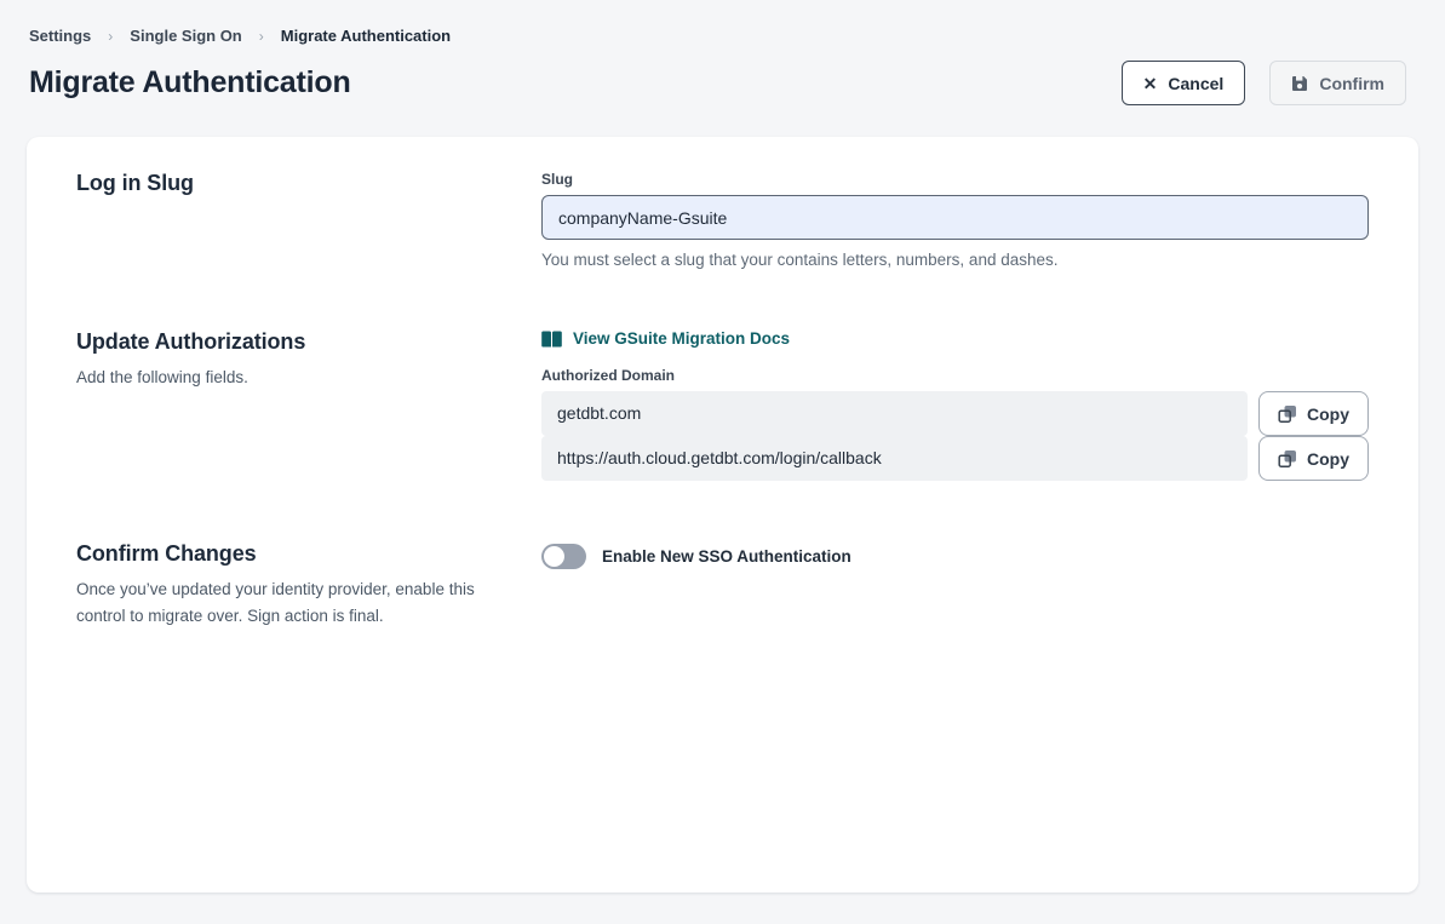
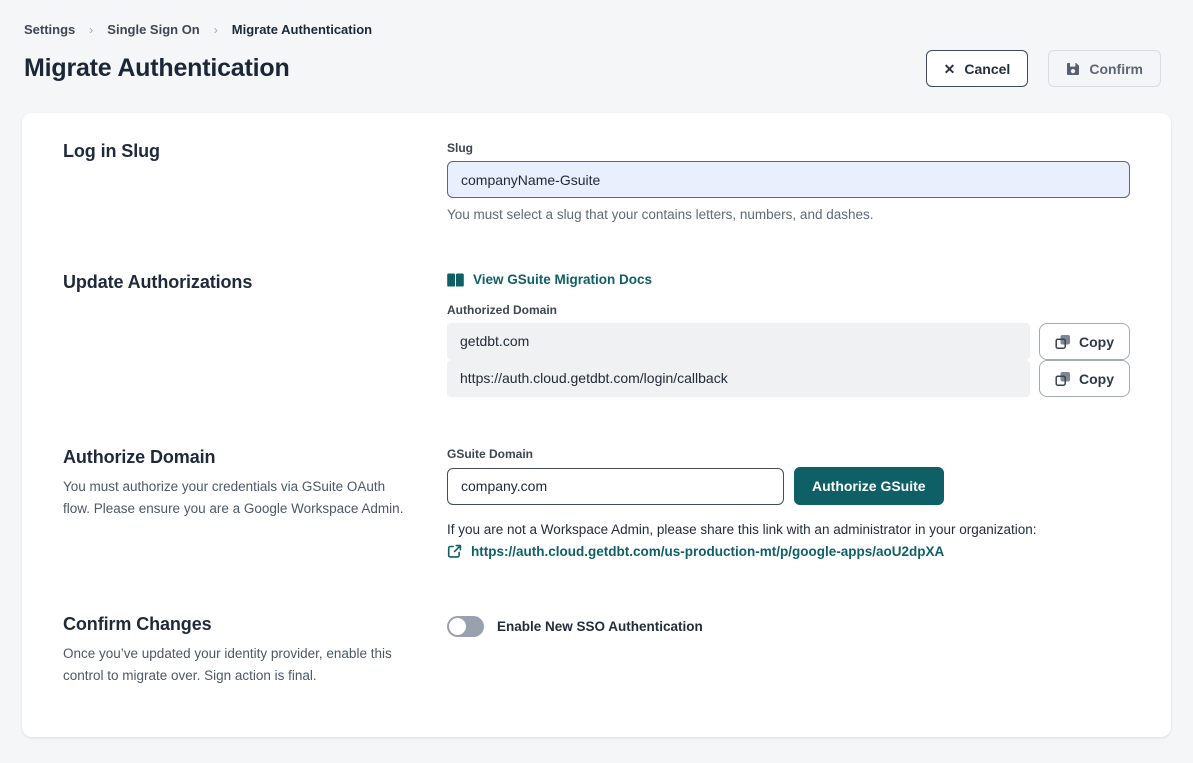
  Settings
  ›
  Single Sign On
  ›
  Migrate Authentication
  Migrate Authentication
  ✕
  Cancel
  Confirm
  Log in Slug
  Slug
  companyName-Gsuite
  You must select a slug that your contains letters, numbers, and dashes.
  Update Authorizations
- Add the following fields.
  View GSuite Migration Docs
  Authorized Domain
  getdbt.com
  Copy
  https://auth.cloud.getdbt.com/login/callback
  Copy
+ Authorize Domain
+ You must authorize your credentials via GSuite OAuth flow. Please ensure you are a Google Workspace Admin.
+ GSuite Domain
+ company.com
+ Authorize GSuite
+ If you are not a Workspace Admin, please share this link with an administrator in your organization:
+ https://auth.cloud.getdbt.com/us-production-mt/p/google-apps/aoU2dpXA
  Confirm Changes
  Once you’ve updated your identity provider, enable this control to migrate over. Sign action is final.
  Enable New SSO Authentication
